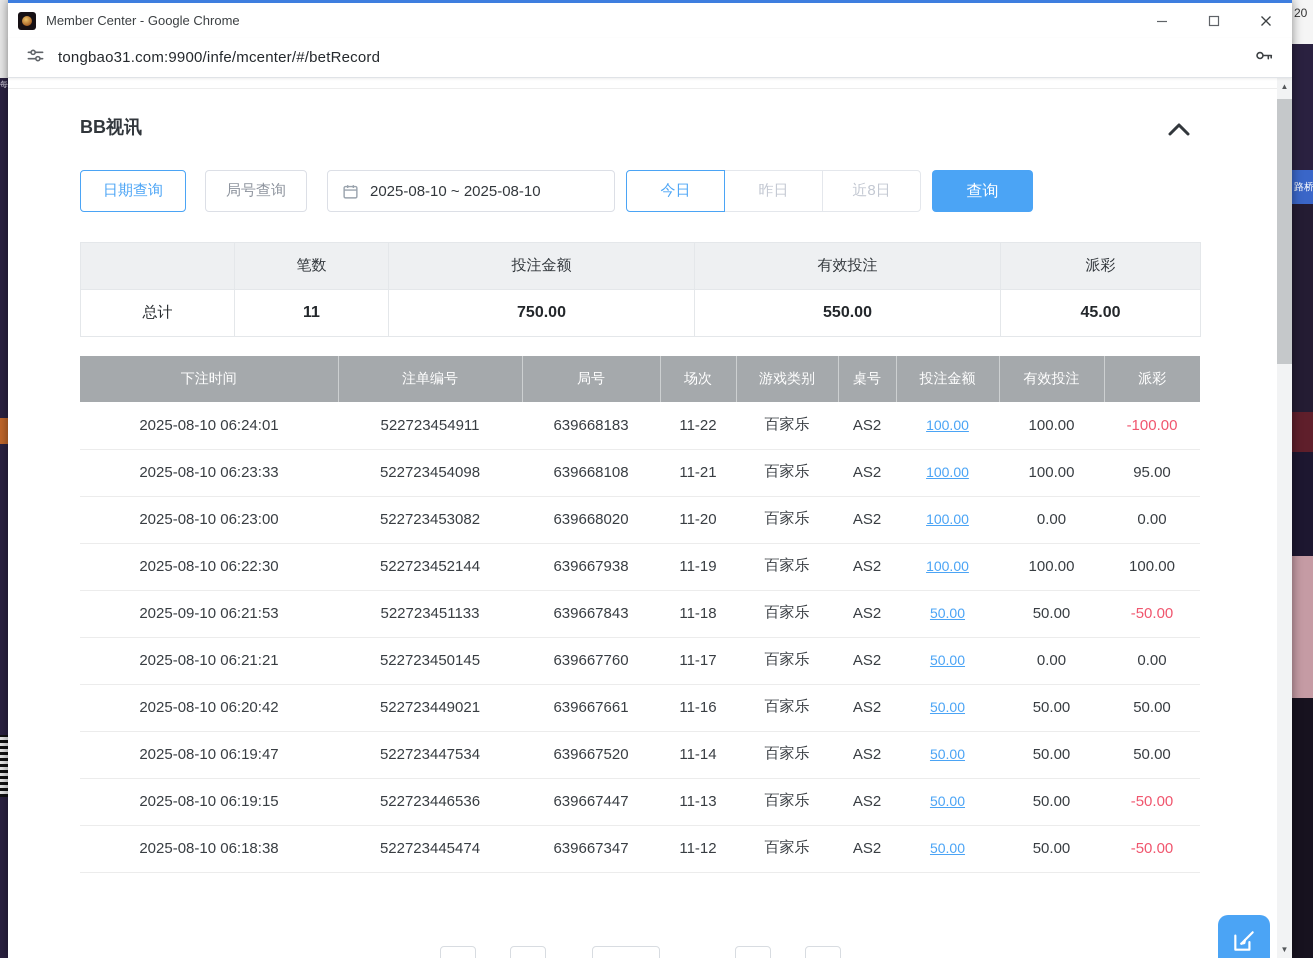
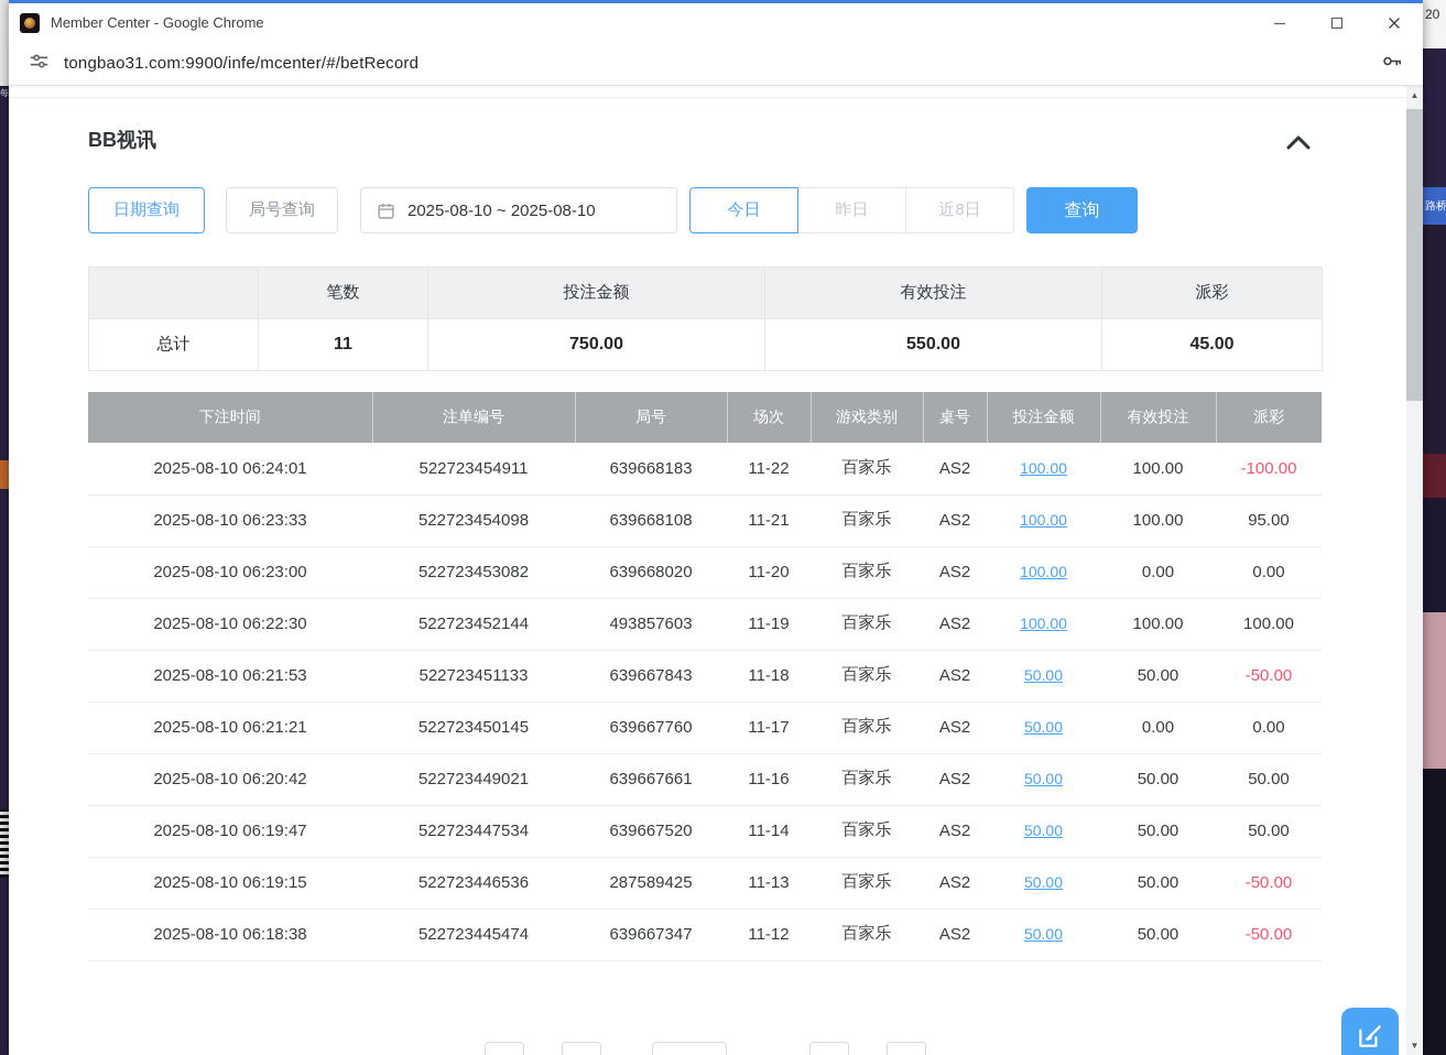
  每
  20
  路桥
  Member Center - Google Chrome
  tongbao31.com:9900/infe/mcenter/#/betRecord
  BB视讯
  日期查询
  局号查询
  2025-08-10 ~ 2025-08-10
  今日
  昨日
  近8日
  查询
  	笔数	投注金额	有效投注	派彩
  总计	11	750.00	550.00	45.00
  下注时间	注单编号	局号	场次	游戏类别	桌号	投注金额	有效投注	派彩
  2025-08-10 06:24:01	522723454911	639668183	11-22	百家乐	AS2	100.00	100.00	-100.00
  2025-08-10 06:23:33	522723454098	639668108	11-21	百家乐	AS2	100.00	100.00	95.00
  2025-08-10 06:23:00	522723453082	639668020	11-20	百家乐	AS2	100.00	0.00	0.00
- 2025-08-10 06:22:30	522723452144	639667938	11-19	百家乐	AS2	100.00	100.00	100.00
+ 2025-08-10 06:22:30	522723452144	493857603	11-19	百家乐	AS2	100.00	100.00	100.00
- 2025-09-10 06:21:53	522723451133	639667843	11-18	百家乐	AS2	50.00	50.00	-50.00
+ 2025-08-10 06:21:53	522723451133	639667843	11-18	百家乐	AS2	50.00	50.00	-50.00
  2025-08-10 06:21:21	522723450145	639667760	11-17	百家乐	AS2	50.00	0.00	0.00
  2025-08-10 06:20:42	522723449021	639667661	11-16	百家乐	AS2	50.00	50.00	50.00
  2025-08-10 06:19:47	522723447534	639667520	11-14	百家乐	AS2	50.00	50.00	50.00
- 2025-08-10 06:19:15	522723446536	639667447	11-13	百家乐	AS2	50.00	50.00	-50.00
+ 2025-08-10 06:19:15	522723446536	287589425	11-13	百家乐	AS2	50.00	50.00	-50.00
  2025-08-10 06:18:38	522723445474	639667347	11-12	百家乐	AS2	50.00	50.00	-50.00
  ▲
  ▼
